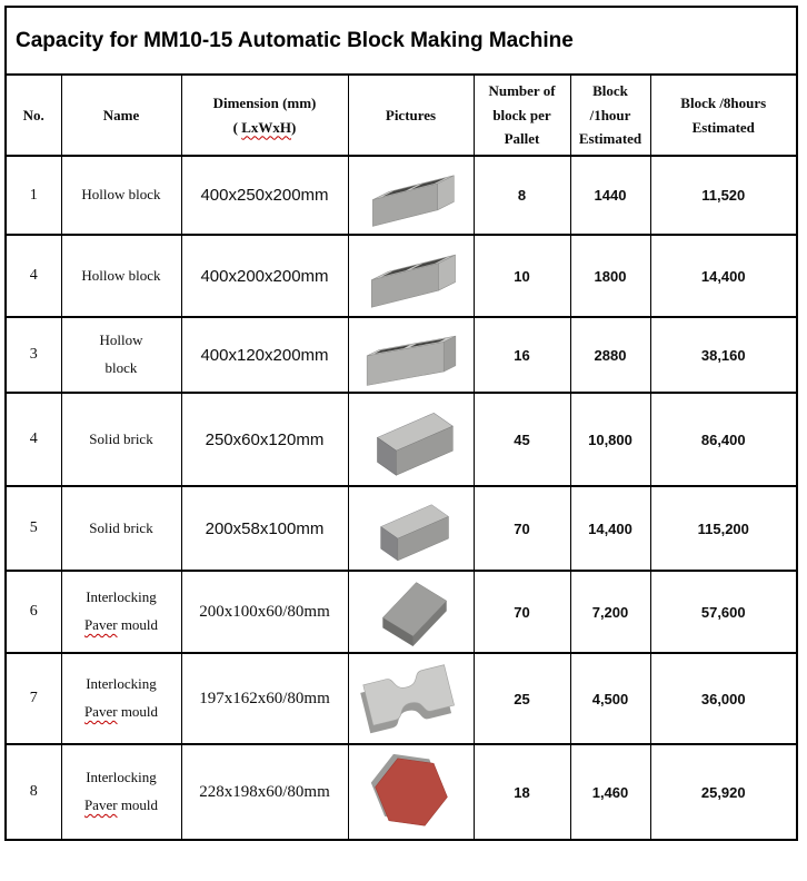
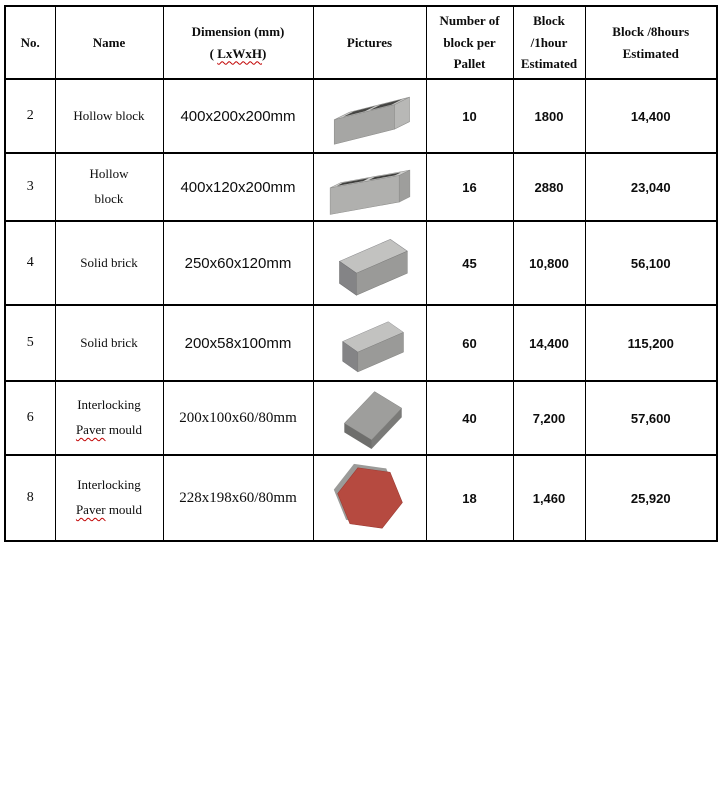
- Capacity for MM10-15 Automatic Block Making Machine
  No.	Name	Dimension (mm) ( LxWxH)	Pictures	Number of block per Pallet	Block /1hour Estimated	Block /8hours Estimated
- 1	Hollow block	400x250x200mm		8	1440	11,520
- 4	Hollow block	400x200x200mm		10	1800	14,400
+ 2	Hollow block	400x200x200mm		10	1800	14,400
- 3	Hollow block	400x120x200mm		16	2880	38,160
+ 3	Hollow block	400x120x200mm		16	2880	23,040
- 4	Solid brick	250x60x120mm		45	10,800	86,400
+ 4	Solid brick	250x60x120mm		45	10,800	56,100
- 5	Solid brick	200x58x100mm		70	14,400	115,200
+ 5	Solid brick	200x58x100mm		60	14,400	115,200
- 6	Interlocking Paver mould	200x100x60/80mm		70	7,200	57,600
+ 6	Interlocking Paver mould	200x100x60/80mm		40	7,200	57,600
- 7	Interlocking Paver mould	197x162x60/80mm		25	4,500	36,000
  8	Interlocking Paver mould	228x198x60/80mm		18	1,460	25,920
